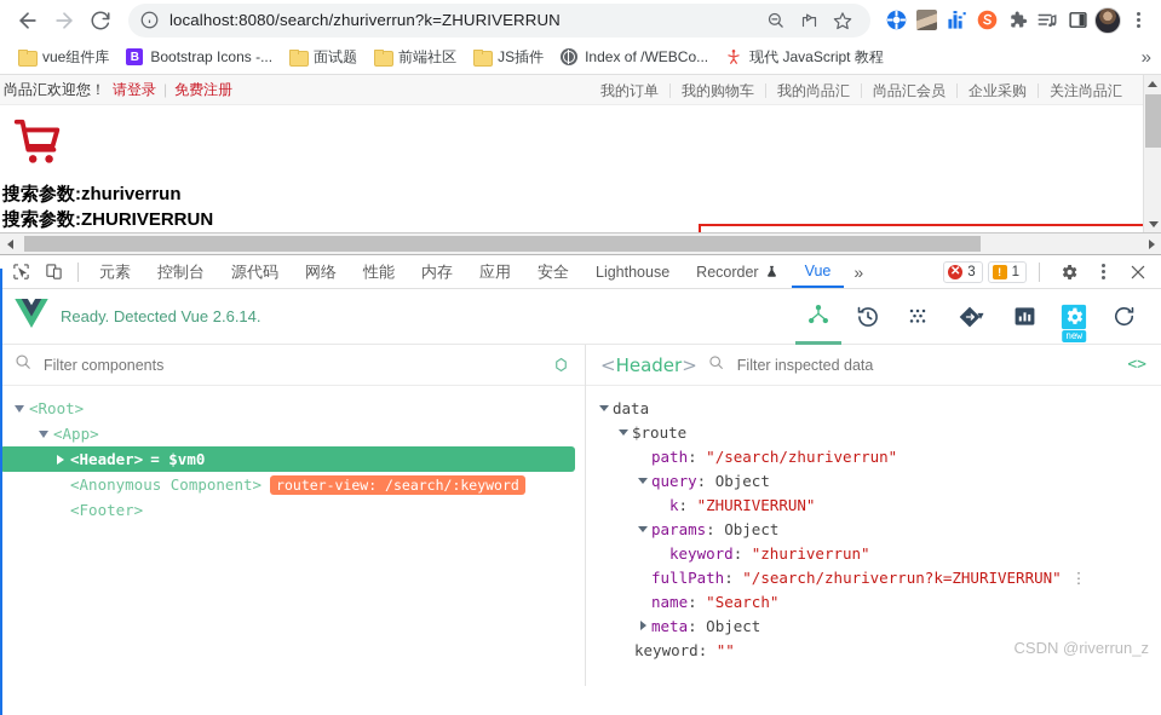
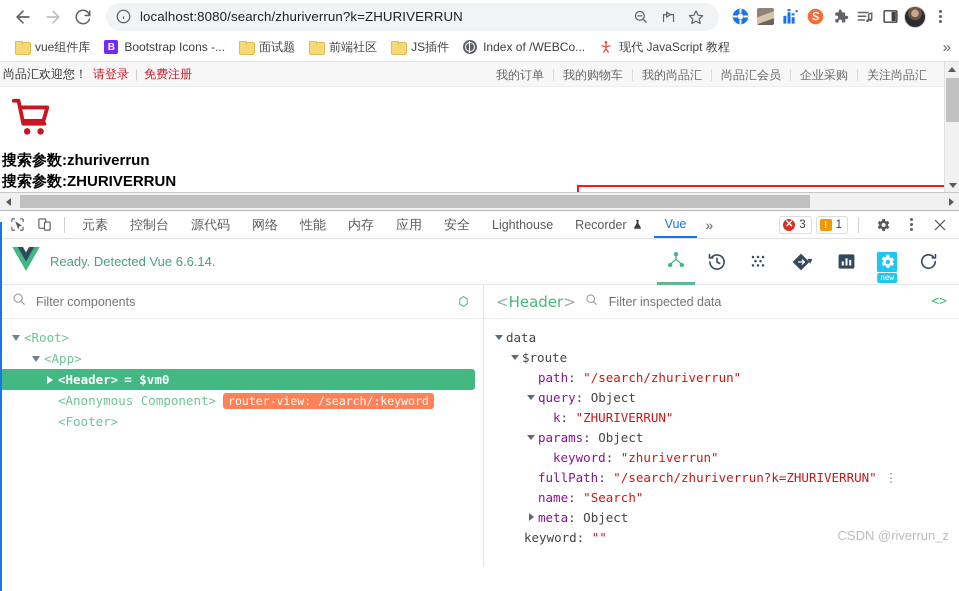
  localhost:8080/search/zhuriverrun?k=ZHURIVERRUN
  vue组件库
  B
  Bootstrap Icons -...
  面试题
  前端社区
  JS插件
  Index of /WEBCo...
  现代 JavaScript 教程
  »
  尚品汇欢迎您！
  请登录
  |
  免费注册
  我的订单
  我的购物车
  我的尚品汇
  尚品汇会员
  企业采购
  关注尚品汇
  搜索参数:zhuriverrun
  搜索参数:ZHURIVERRUN
  元素
  控制台
  源代码
  网络
  性能
  内存
  应用
  安全
  Lighthouse
  Recorder
  Vue
  »
  ✕
  3
  !
  1
- Ready. Detected Vue 2.6.14.
+ Ready. Detected Vue 6.6.14.
  ▾
  new
  Filter components
  <Root>
  <App>
  <Header>
  = $vm0
  <Anonymous Component>
  router-view: /search/:keyword
  <Footer>
  <Header>
  Filter inspected data
  <>
  data
  $route
  path
  :
  "/search/zhuriverrun"
  query
  :
  Object
  k
  :
  "ZHURIVERRUN"
  params
  :
  Object
  keyword
  :
  "zhuriverrun"
  fullPath
  :
  "/search/zhuriverrun?k=ZHURIVERRUN"
  ⋮
  name
  :
  "Search"
  meta
  :
  Object
  keyword
  :
  ""
  CSDN @riverrun_z
